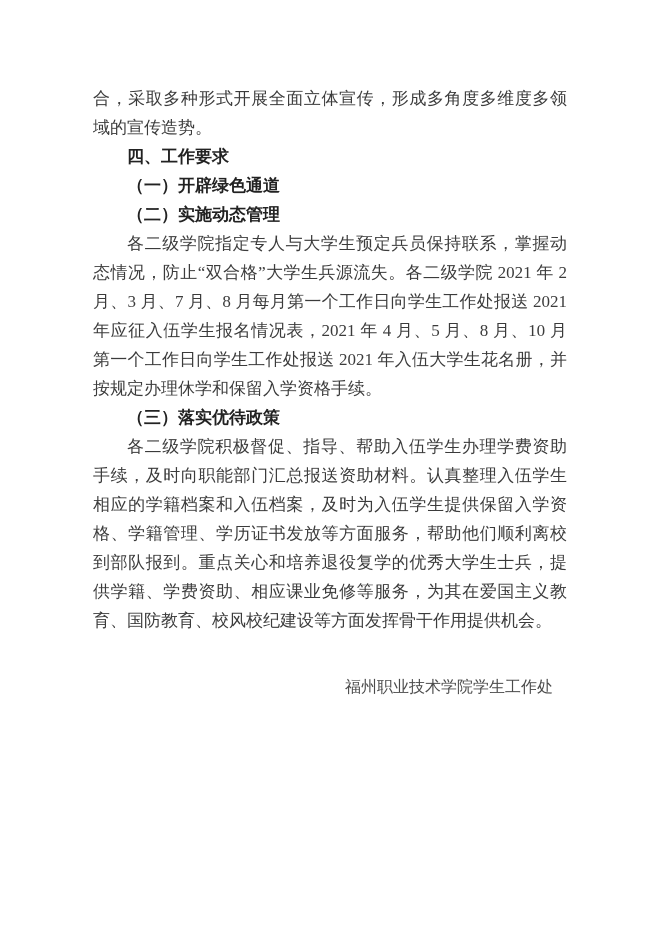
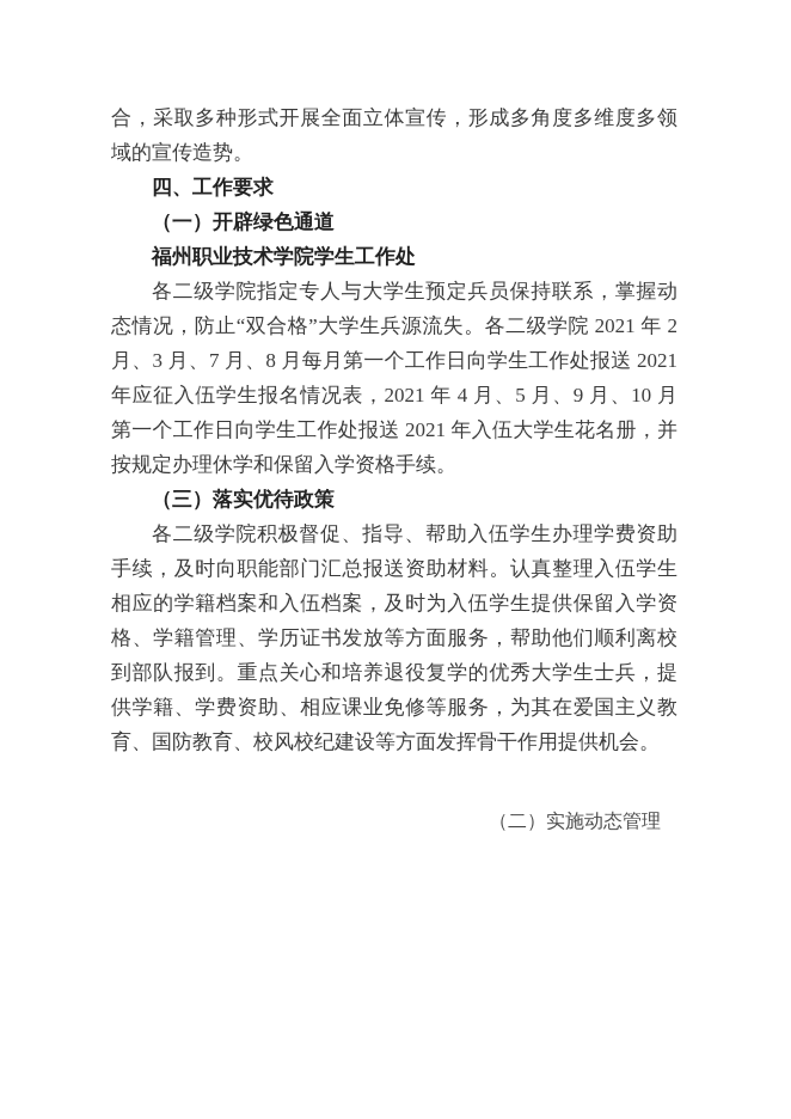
  合，采取多种形式开展全面立体宣传，形成多角度多维度多领域的宣传造势。
  四、工作要求
  （一）开辟绿色通道
- （二）实施动态管理
+ 福州职业技术学院学生工作处
- 各二级学院指定专人与大学生预定兵员保持联系，掌握动态情况，防止“双合格”大学生兵源流失。各二级学院 2021 年 2 月、3 月、7 月、8 月每月第一个工作日向学生工作处报送 2021 年应征入伍学生报名情况表，2021 年 4 月、5 月、8 月、10 月第一个工作日向学生工作处报送 2021 年入伍大学生花名册，并按规定办理休学和保留入学资格手续。
+ 各二级学院指定专人与大学生预定兵员保持联系，掌握动态情况，防止“双合格”大学生兵源流失。各二级学院 2021 年 2 月、3 月、7 月、8 月每月第一个工作日向学生工作处报送 2021 年应征入伍学生报名情况表，2021 年 4 月、5 月、9 月、10 月第一个工作日向学生工作处报送 2021 年入伍大学生花名册，并按规定办理休学和保留入学资格手续。
  （三）落实优待政策
  各二级学院积极督促、指导、帮助入伍学生办理学费资助手续，及时向职能部门汇总报送资助材料。认真整理入伍学生相应的学籍档案和入伍档案，及时为入伍学生提供保留入学资格、学籍管理、学历证书发放等方面服务，帮助他们顺利离校到部队报到。重点关心和培养退役复学的优秀大学生士兵，提供学籍、学费资助、相应课业免修等服务，为其在爱国主义教育、国防教育、校风校纪建设等方面发挥骨干作用提供机会。
- 福州职业技术学院学生工作处
+ （二）实施动态管理
